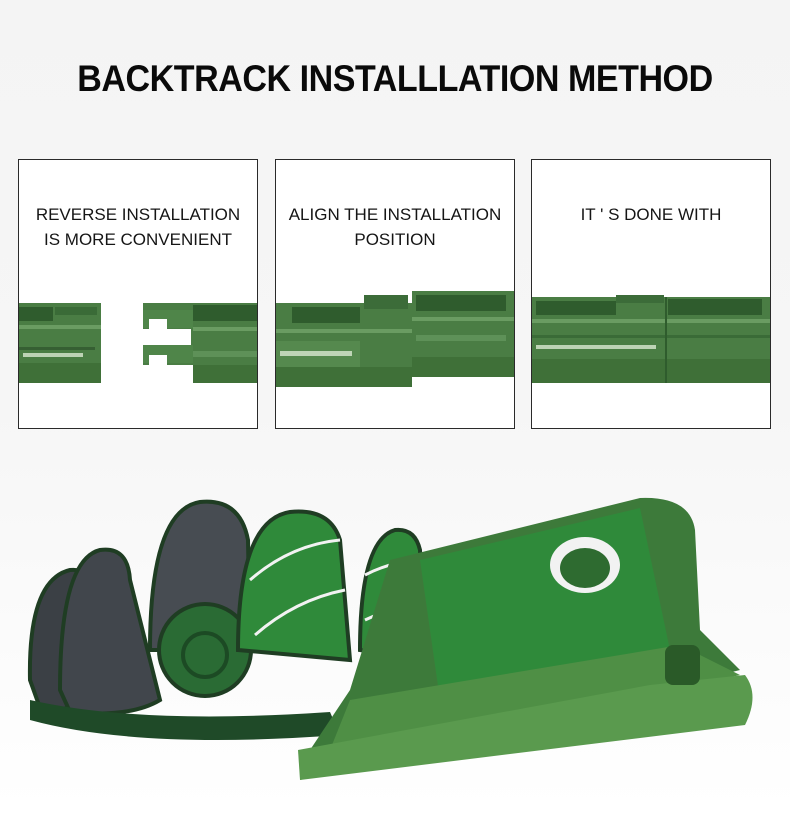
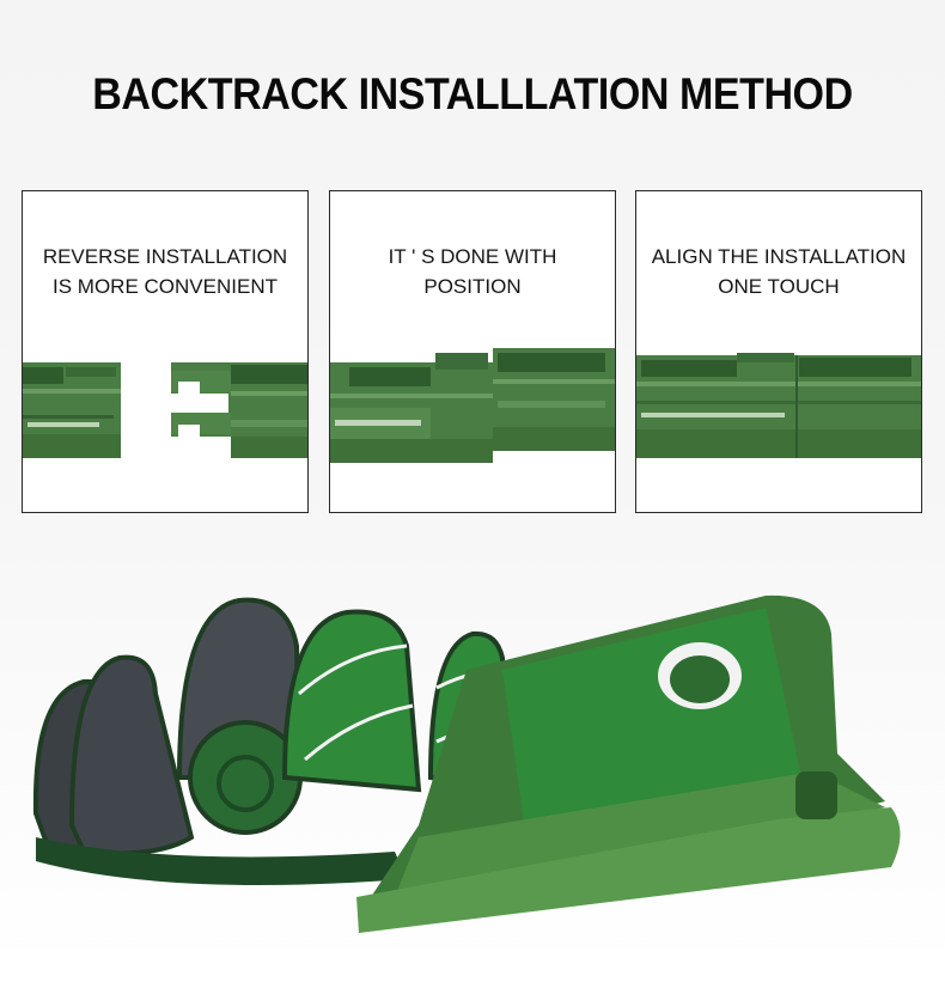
  BACKTRACK INSTALLLATION METHOD
  REVERSE INSTALLATION
  IS MORE CONVENIENT
- ALIGN THE INSTALLATION
+ IT ' S DONE WITH
  POSITION
- IT ' S DONE WITH
+ ALIGN THE INSTALLATION
+ ONE TOUCH
